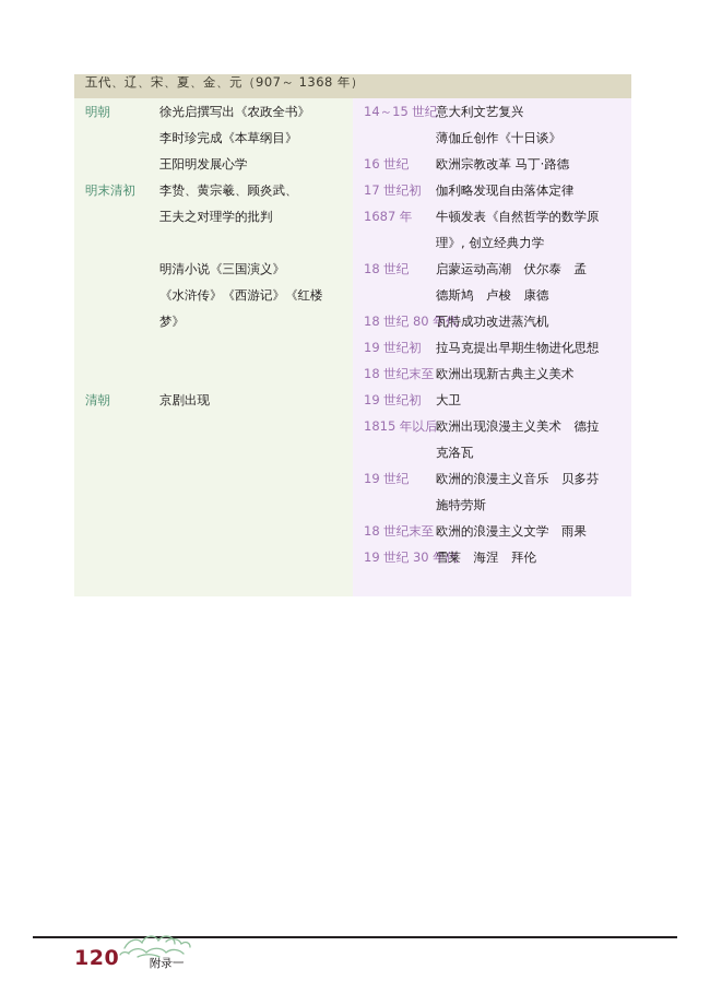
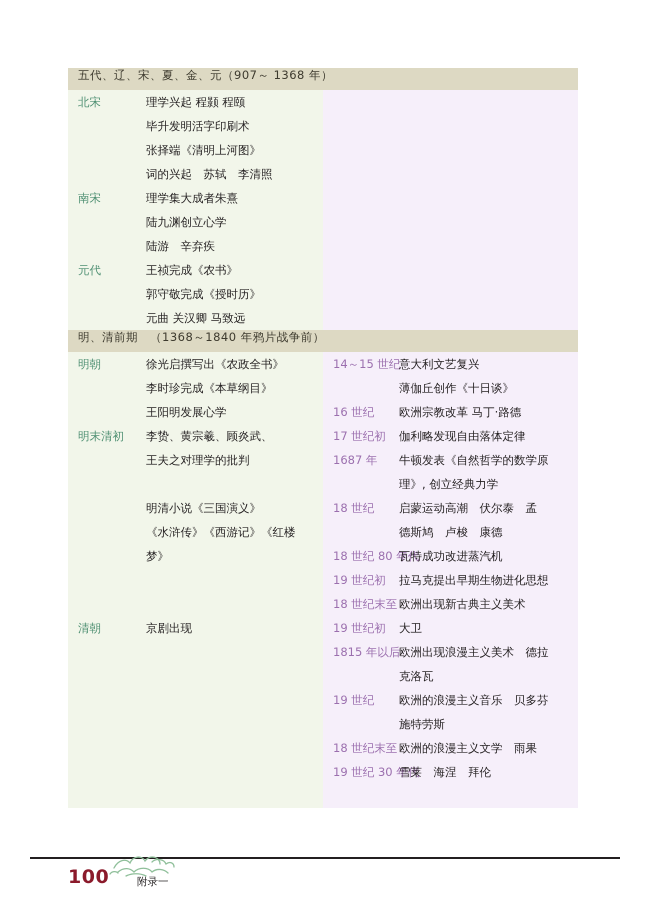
  五代、辽、宋、夏、金、元（907～ 1368 年）
+ 北宋 理学兴起 程颢 程颐 毕升发明活字印刷术 张择端《清明上河图》 词的兴起 苏轼 李清照 南宋 理学集大成者朱熹 陆九渊创立心学 陆游 辛弃疾 元代 王祯完成《农书》 郭守敬完成《授时历》 元曲 关汉卿 马致远
+ 明、清前期 （1368～1840 年鸦片战争前）
  明朝 徐光启撰写出《农政全书》 李时珍完成《本草纲目》 王阳明发展心学 明末清初 李贽、黄宗羲、顾炎武、 王夫之对理学的批判 明清小说《三国演义》 《水浒传》《西游记》《红楼梦》 清朝 京剧出现	14～15 世纪 意大利文艺复兴 薄伽丘创作《十日谈》 16 世纪 欧洲宗教改革 马丁·路德 17 世纪初 伽利略发现自由落体定律 1687 年 牛顿发表《自然哲学的数学原 理》, 创立经典力学 18 世纪 启蒙运动高潮 伏尔泰 孟 德斯鸠 卢梭 康德 18 世纪 80 年 瓦特成功改进蒸汽机 19 世纪初 拉马克提出早期生物进化思想 18 世纪末至 欧洲出现新古典主义美术 19 世纪初 大卫 1815 年以后 欧洲出现浪漫主义美术 德拉 克洛瓦 19 世纪 欧洲的浪漫主义音乐 贝多芬 施特劳斯 18 世纪末至 欧洲的浪漫主义文学 雨果 19 世纪 30 年 雪莱 海涅 拜伦
- 120
+ 100
  附录一
